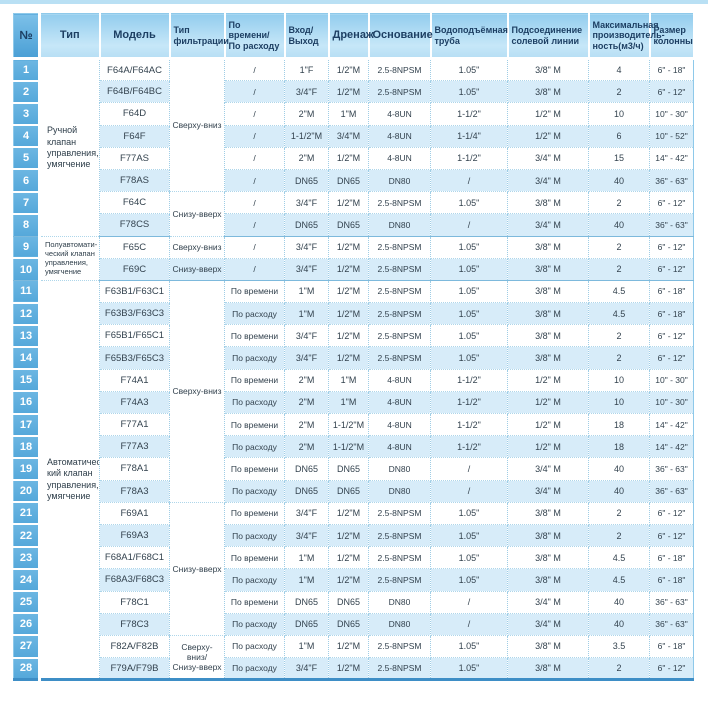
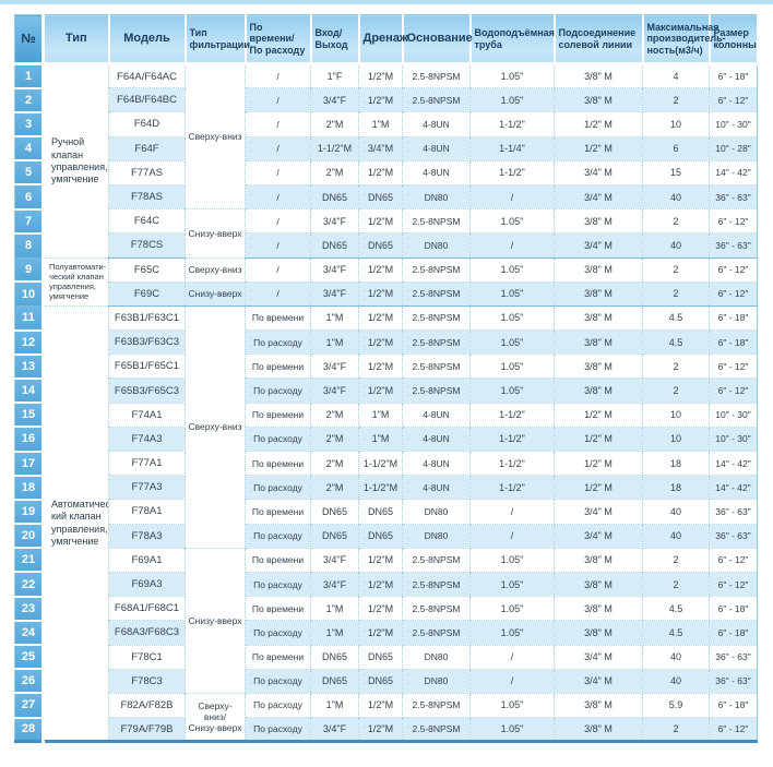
  №	Тип	Модель	Тип фильтрации	По времени/ По расходу	Вход/ Выход	Дренаж	Основание	Водоподъёмная труба	Подсоединение солевой линии	Максимальна производите ность(м3/ч)	Размер колонны
  1	Ручной клапан управления, умягчение	F64A/F64AC	Сверху-вниз	/	1"F	1/2"M	2.5-8NPSM	1.05"	3/8" M	4	6" - 18"
  2	F64B/F64BC	/	3/4"F	1/2"M	2.5-8NPSM	1.05"	3/8" M	2	6" - 12"
  3	F64D	/	2"M	1"M	4-8UN	1-1/2"	1/2" M	10	10" - 30"
- 4	F64F	/	1-1/2"M	3/4"M	4-8UN	1-1/4"	1/2" M	6	10" - 52"
+ 4	F64F	/	1-1/2"M	3/4"M	4-8UN	1-1/4"	1/2" M	6	10" - 28"
  5	F77AS	/	2"M	1/2"M	4-8UN	1-1/2"	3/4" M	15	14" - 42"
  6	F78AS	/	DN65	DN65	DN80	/	3/4" M	40	36" - 63"
  7	F64C	Снизу-вверх	/	3/4"F	1/2"M	2.5-8NPSM	1.05"	3/8" M	2	6" - 12"
  8	F78CS	/	DN65	DN65	DN80	/	3/4" M	40	36" - 63"
  9	Полуавтомати- ческий клапан управления, умягчение	F65C	Сверху-вниз	/	3/4"F	1/2"M	2.5-8NPSM	1.05"	3/8" M	2	6" - 12"
  10	F69C	Снизу-вверх	/	3/4"F	1/2"M	2.5-8NPSM	1.05"	3/8" M	2	6" - 12"
  11	Автоматичес кий клапан управления, умягчение	F63B1/F63C1	Сверху-вниз	По времени	1"M	1/2"M	2.5-8NPSM	1.05"	3/8" M	4.5	6" - 18"
  12	F63B3/F63C3	По расходу	1"M	1/2"M	2.5-8NPSM	1.05"	3/8" M	4.5	6" - 18"
  13	F65B1/F65C1	По времени	3/4"F	1/2"M	2.5-8NPSM	1.05"	3/8" M	2	6" - 12"
  14	F65B3/F65C3	По расходу	3/4"F	1/2"M	2.5-8NPSM	1.05"	3/8" M	2	6" - 12"
  15	F74A1	По времени	2"M	1"M	4-8UN	1-1/2"	1/2" M	10	10" - 30"
  16	F74A3	По расходу	2"M	1"M	4-8UN	1-1/2"	1/2" M	10	10" - 30"
  17	F77A1	По времени	2"M	1-1/2"M	4-8UN	1-1/2"	1/2" M	18	14" - 42"
  18	F77A3	По расходу	2"M	1-1/2"M	4-8UN	1-1/2"	1/2" M	18	14" - 42"
  19	F78A1	По времени	DN65	DN65	DN80	/	3/4" M	40	36" - 63"
  20	F78A3	По расходу	DN65	DN65	DN80	/	3/4" M	40	36" - 63"
  21	F69A1	Снизу-вверх	По времени	3/4"F	1/2"M	2.5-8NPSM	1.05"	3/8" M	2	6" - 12"
  22	F69A3	По расходу	3/4"F	1/2"M	2.5-8NPSM	1.05"	3/8" M	2	6" - 12"
  23	F68A1/F68C1	По времени	1"M	1/2"M	2.5-8NPSM	1.05"	3/8" M	4.5	6" - 18"
  24	F68A3/F68C3	По расходу	1"M	1/2"M	2.5-8NPSM	1.05"	3/8" M	4.5	6" - 18"
  25	F78C1	По времени	DN65	DN65	DN80	/	3/4" M	40	36" - 63"
  26	F78C3	По расходу	DN65	DN65	DN80	/	3/4" M	40	36" - 63"
- 27	F82A/F82B	Сверху-вниз/ Снизу-вверх	По расходу	1"M	1/2"M	2.5-8NPSM	1.05"	3/8" M	3.5	6" - 18"
+ 27	F82A/F82B	Сверху-вниз/ Снизу-вверх	По расходу	1"M	1/2"M	2.5-8NPSM	1.05"	3/8" M	5.9	6" - 18"
  28	F79A/F79B	По расходу	3/4"F	1/2"M	2.5-8NPSM	1.05"	3/8" M	2	6" - 12"
